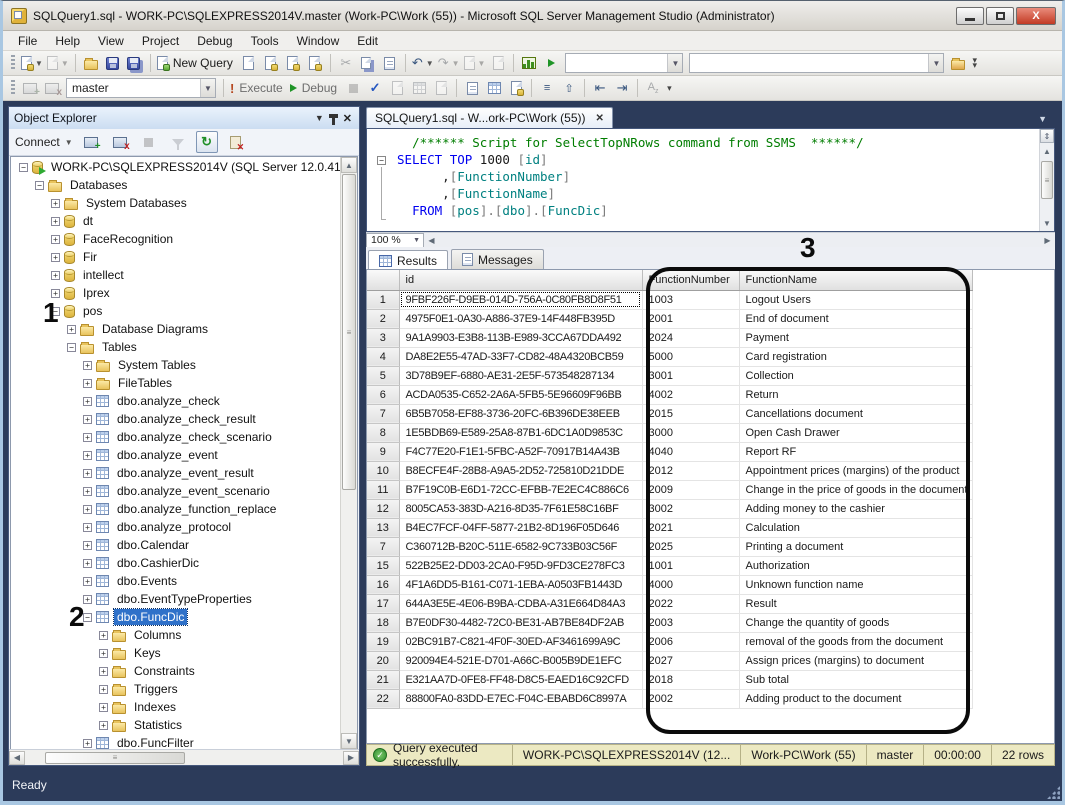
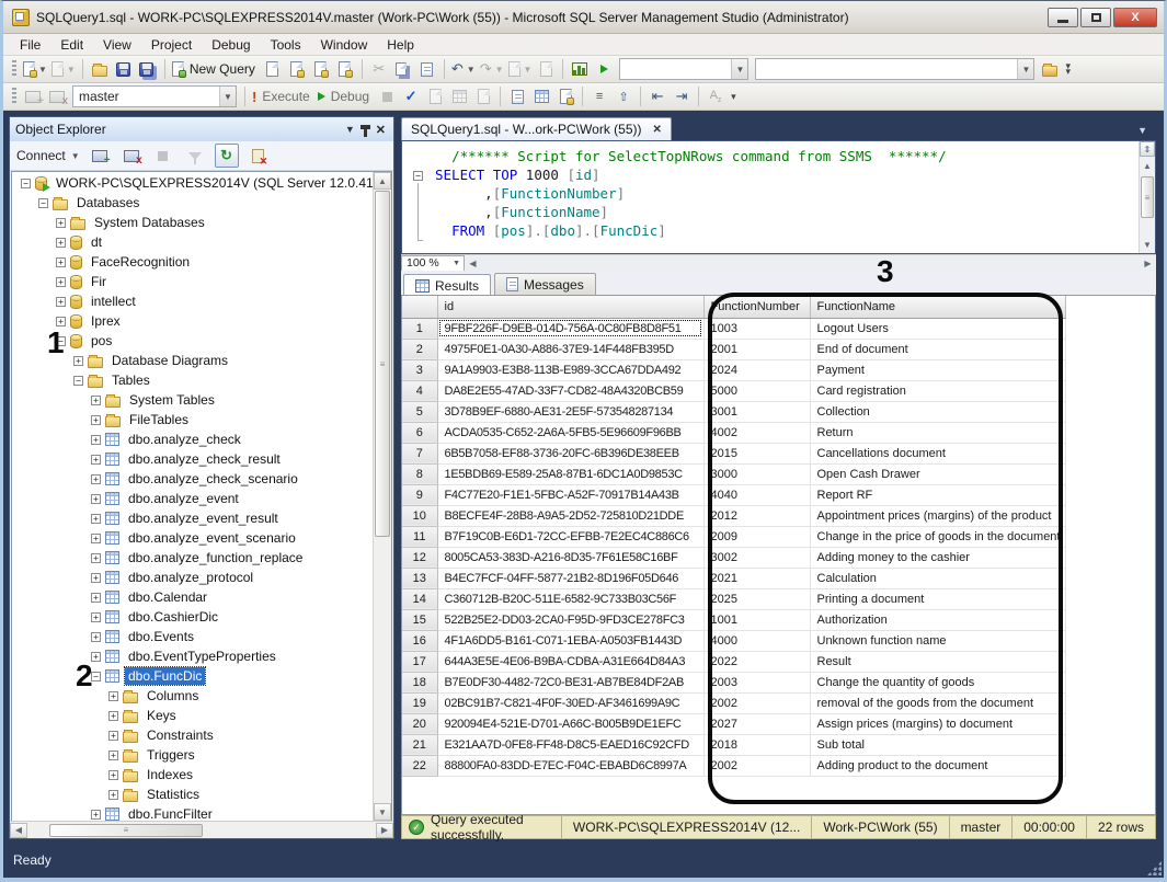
  SQLQuery1.sql - WORK-PC\SQLEXPRESS2014V.master (Work-PC\Work (55)) - Microsoft SQL Server Management Studio (Administrator)
  X
  File
- Help
+ Edit
  View
  Project
  Debug
  Tools
  Window
- Edit
+ Help
  ▼
  ▼
  New Query
  ✂
  ↶
  ▼
  ↷
  ▼
  ▼
  ▼
  ▼
  ▾
  ▾
  master
  ▼
  !
  Execute
  Debug
  ✓
  ≡
  ⇧
  ⇤
  ⇥
  ▾
  Object Explorer
  ▼
  ✕
  Connect
  ▼
  ↻
  −
  WORK-PC\SQLEXPRESS2014V (SQL Server 12.0.41
  −
  Databases
  +
  System Databases
  +
  dt
  +
  FaceRecognition
  +
  Fir
  +
  intellect
  +
  Iprex
  −
  pos
  +
  Database Diagrams
  −
  Tables
  +
  System Tables
  +
  FileTables
  +
  dbo.analyze_check
  +
  dbo.analyze_check_result
  +
  dbo.analyze_check_scenario
  +
  dbo.analyze_event
  +
  dbo.analyze_event_result
  +
  dbo.analyze_event_scenario
  +
  dbo.analyze_function_replace
  +
  dbo.analyze_protocol
  +
  dbo.Calendar
  +
  dbo.CashierDic
  +
  dbo.Events
  +
  dbo.EventTypeProperties
  −
  dbo.FuncDic
  +
  Columns
  +
  Keys
  +
  Constraints
  +
  Triggers
  +
  Indexes
  +
  Statistics
  +
  dbo.FuncFilter
  ▲
  ≡
  ▼
  ◀
  ≡
  ▶
  SQLQuery1.sql - W...ork-PC\Work (55))
  ✕
  ▼
  /****** Script for SelectTopNRows command from SSMS ******/
  SELECT TOP 1000 [id]
  ,[FunctionNumber]
  ,[FunctionName]
  FROM [pos].[dbo].[FuncDic]
  −
  ⇕
  ▲
  ≡
  ▼
  100 %
  ◀
  ▶
  Results
  Messages
  	id	FunctionNumber	FunctionName
  1	9FBF226F-D9EB-014D-756A-0C80FB8D8F51	1003	Logout Users
  2	4975F0E1-0A30-A886-37E9-14F448FB395D	2001	End of document
  3	9A1A9903-E3B8-113B-E989-3CCA67DDA492	2024	Payment
  4	DA8E2E55-47AD-33F7-CD82-48A4320BCB59	5000	Card registration
  5	3D78B9EF-6880-AE31-2E5F-573548287134	3001	Collection
  6	ACDA0535-C652-2A6A-5FB5-5E96609F96BB	4002	Return
  7	6B5B7058-EF88-3736-20FC-6B396DE38EEB	2015	Cancellations document
  8	1E5BDB69-E589-25A8-87B1-6DC1A0D9853C	3000	Open Cash Drawer
  9	F4C77E20-F1E1-5FBC-A52F-70917B14A43B	4040	Report RF
  10	B8ECFE4F-28B8-A9A5-2D52-725810D21DDE	2012	Appointment prices (margins) of the product
  11	B7F19C0B-E6D1-72CC-EFBB-7E2EC4C886C6	2009	Change in the price of goods in the document
  12	8005CA53-383D-A216-8D35-7F61E58C16BF	3002	Adding money to the cashier
  13	B4EC7FCF-04FF-5877-21B2-8D196F05D646	2021	Calculation
- 7	C360712B-B20C-511E-6582-9C733B03C56F	2025	Printing a document
+ 14	C360712B-B20C-511E-6582-9C733B03C56F	2025	Printing a document
  15	522B25E2-DD03-2CA0-F95D-9FD3CE278FC3	1001	Authorization
  16	4F1A6DD5-B161-C071-1EBA-A0503FB1443D	4000	Unknown function name
  17	644A3E5E-4E06-B9BA-CDBA-A31E664D84A3	2022	Result
  18	B7E0DF30-4482-72C0-BE31-AB7BE84DF2AB	2003	Change the quantity of goods
- 19	02BC91B7-C821-4F0F-30ED-AF3461699A9C	2006	removal of the goods from the document
+ 19	02BC91B7-C821-4F0F-30ED-AF3461699A9C	2002	removal of the goods from the document
  20	920094E4-521E-D701-A66C-B005B9DE1EFC	2027	Assign prices (margins) to document
  21	E321AA7D-0FE8-FF48-D8C5-EAED16C92CFD	2018	Sub total
  22	88800FA0-83DD-E7EC-F04C-EBABD6C8997A	2002	Adding product to the document
  ✓
  Query executed successfully.
  WORK-PC\SQLEXPRESS2014V (12...
  Work-PC\Work (55)
  master
  00:00:00
  22 rows
  Ready
  1
  2
  3
